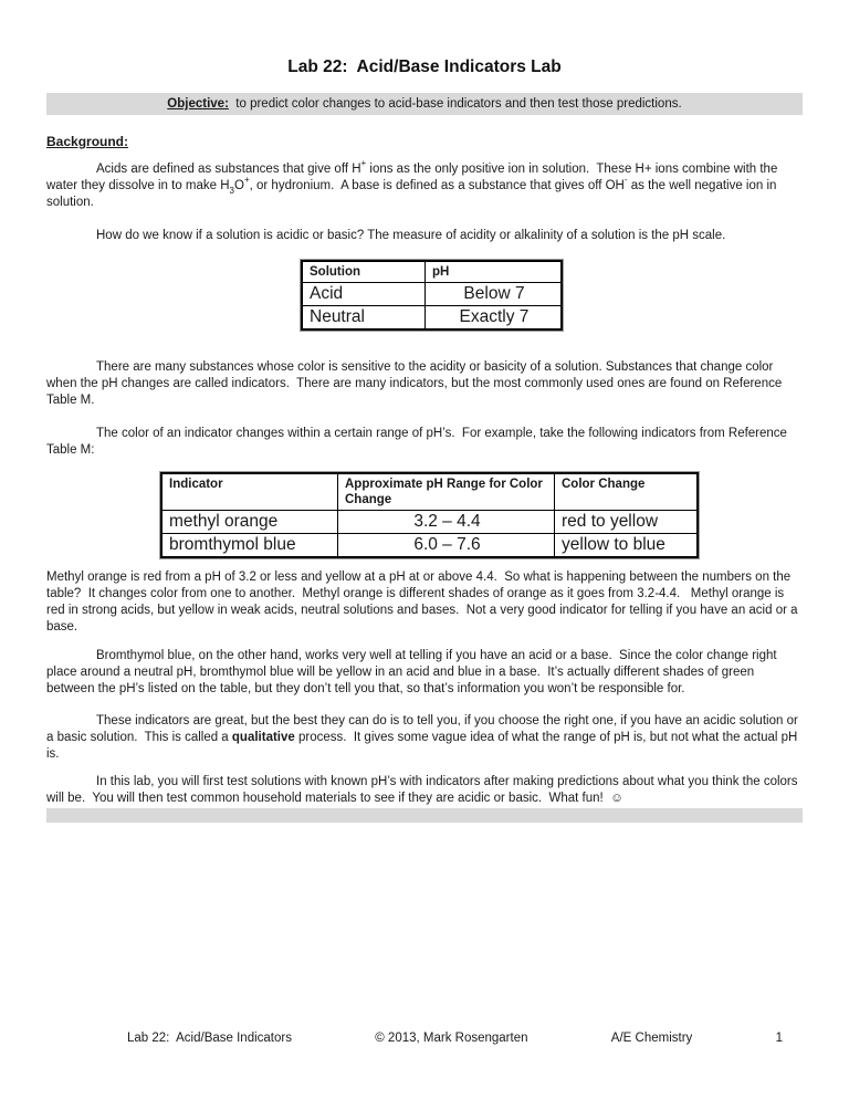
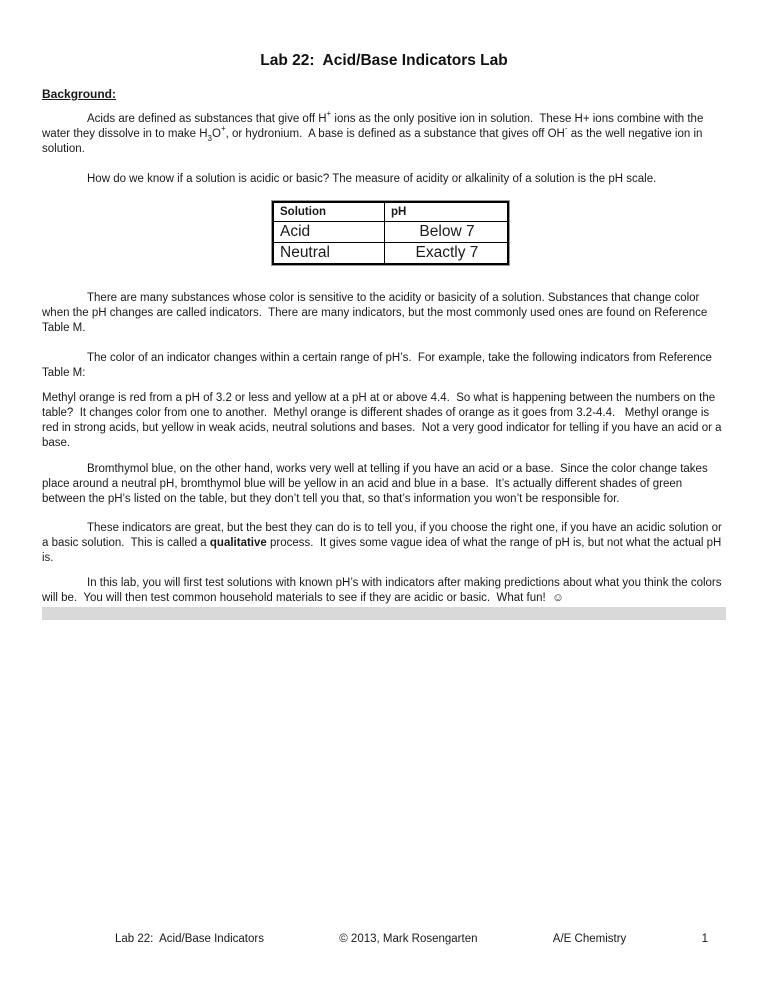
  Lab 22: Acid/Base Indicators Lab
- Objective: to predict color changes to acid-base indicators and then test those predictions.
  Background:
  Acids are defined as substances that give off H+ ions as the only positive ion in solution. These H+ ions combine with the water they dissolve in to make H3O+, or hydronium. A base is defined as a substance that gives off OH- as the well negative ion in solution.
  How do we know if a solution is acidic or basic? The measure of acidity or alkalinity of a solution is the pH scale.
  Solution	pH
  Acid	Below 7
  Neutral	Exactly 7
  There are many substances whose color is sensitive to the acidity or basicity of a solution. Substances that change color when the pH changes are called indicators. There are many indicators, but the most commonly used ones are found on Reference Table M.
  The color of an indicator changes within a certain range of pH’s. For example, take the following indicators from Reference Table M:
- Indicator	Approximate pH Range for Color Change	Color Change
- methyl orange	3.2 – 4.4	red to yellow
- bromthymol blue	6.0 – 7.6	yellow to blue
  Methyl orange is red from a pH of 3.2 or less and yellow at a pH at or above 4.4. So what is happening between the numbers on the table? It changes color from one to another. Methyl orange is different shades of orange as it goes from 3.2-4.4. Methyl orange is red in strong acids, but yellow in weak acids, neutral solutions and bases. Not a very good indicator for telling if you have an acid or a base.
- Bromthymol blue, on the other hand, works very well at telling if you have an acid or a base. Since the color change right place around a neutral pH, bromthymol blue will be yellow in an acid and blue in a base. It’s actually different shades of green between the pH’s listed on the table, but they don’t tell you that, so that’s information you won’t be responsible for.
+ Bromthymol blue, on the other hand, works very well at telling if you have an acid or a base. Since the color change takes place around a neutral pH, bromthymol blue will be yellow in an acid and blue in a base. It’s actually different shades of green between the pH’s listed on the table, but they don’t tell you that, so that’s information you won’t be responsible for.
  These indicators are great, but the best they can do is to tell you, if you choose the right one, if you have an acidic solution or a basic solution. This is called a qualitative process. It gives some vague idea of what the range of pH is, but not what the actual pH is.
  In this lab, you will first test solutions with known pH’s with indicators after making predictions about what you think the colors will be. You will then test common household materials to see if they are acidic or basic. What fun! ☺
  Lab 22: Acid/Base Indicators
  © 2013, Mark Rosengarten
  A/E Chemistry
  1
